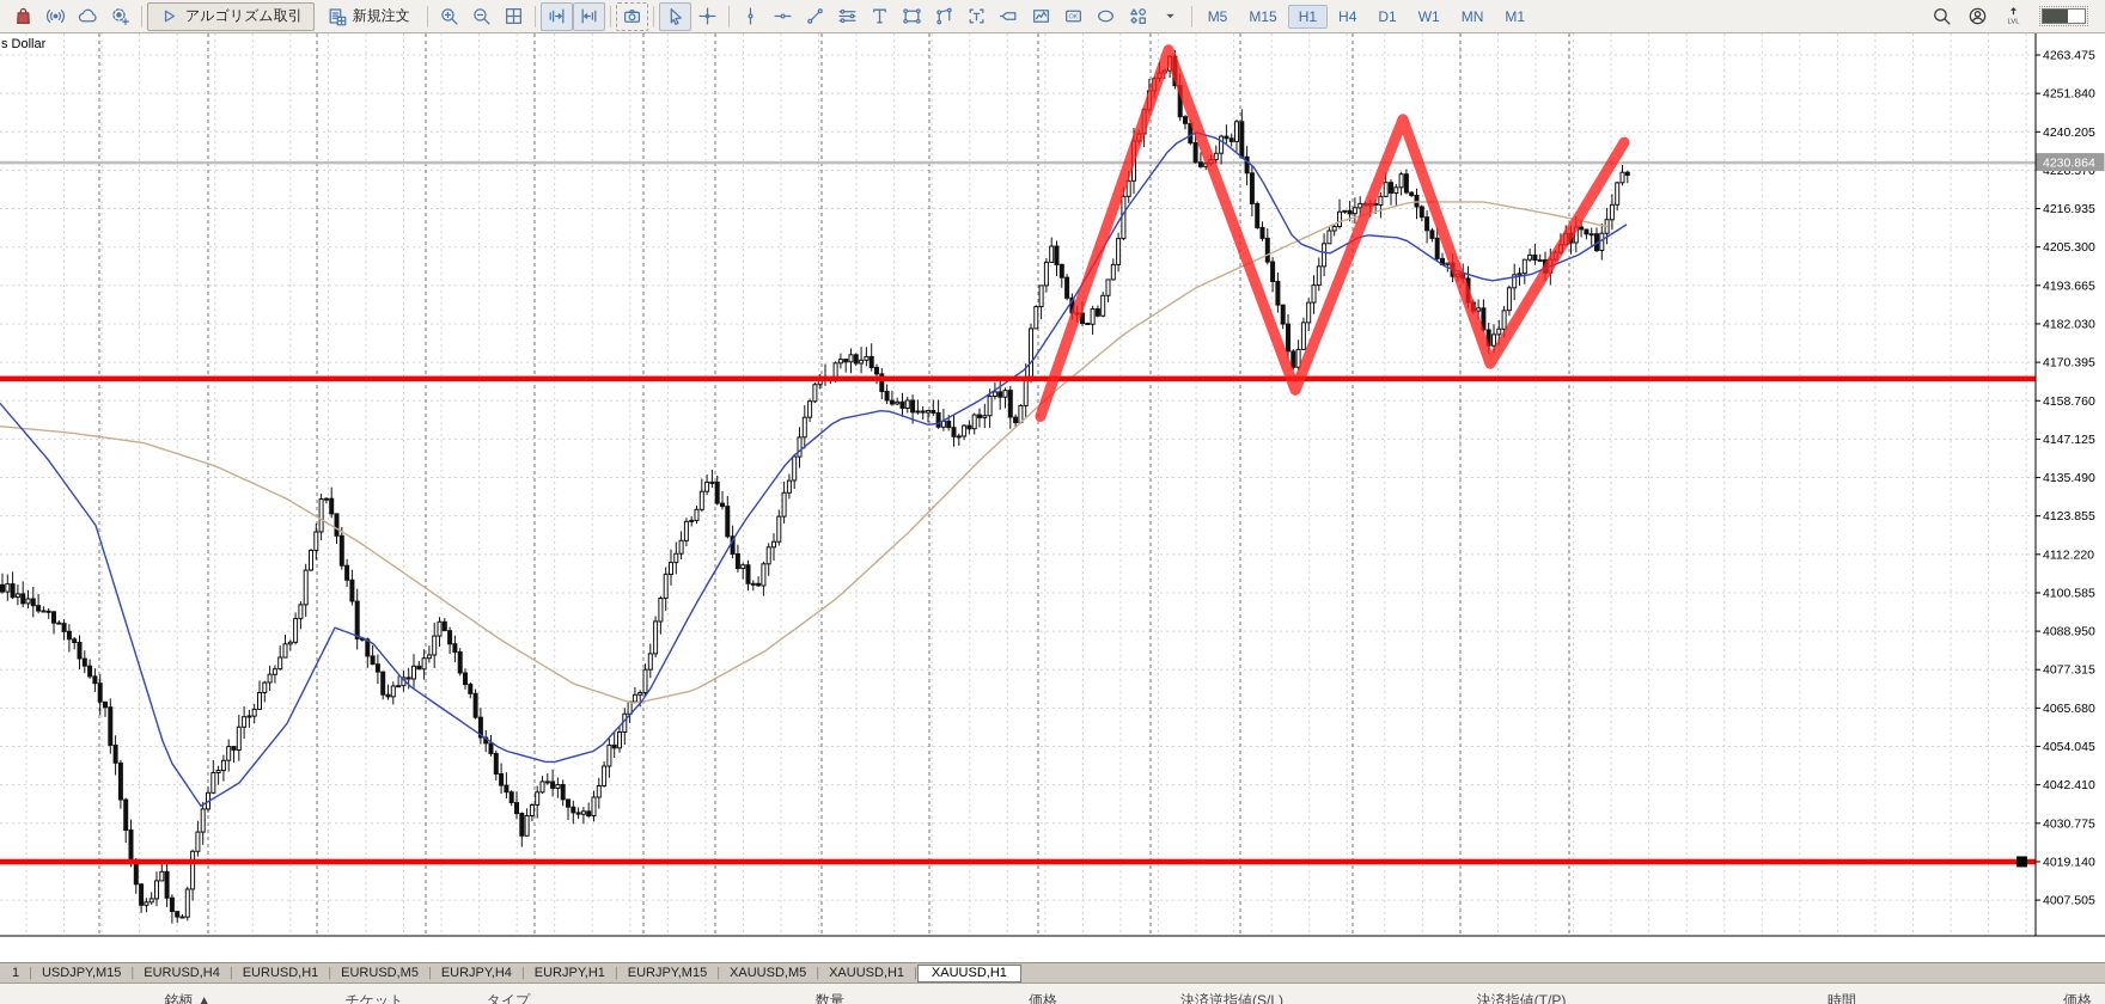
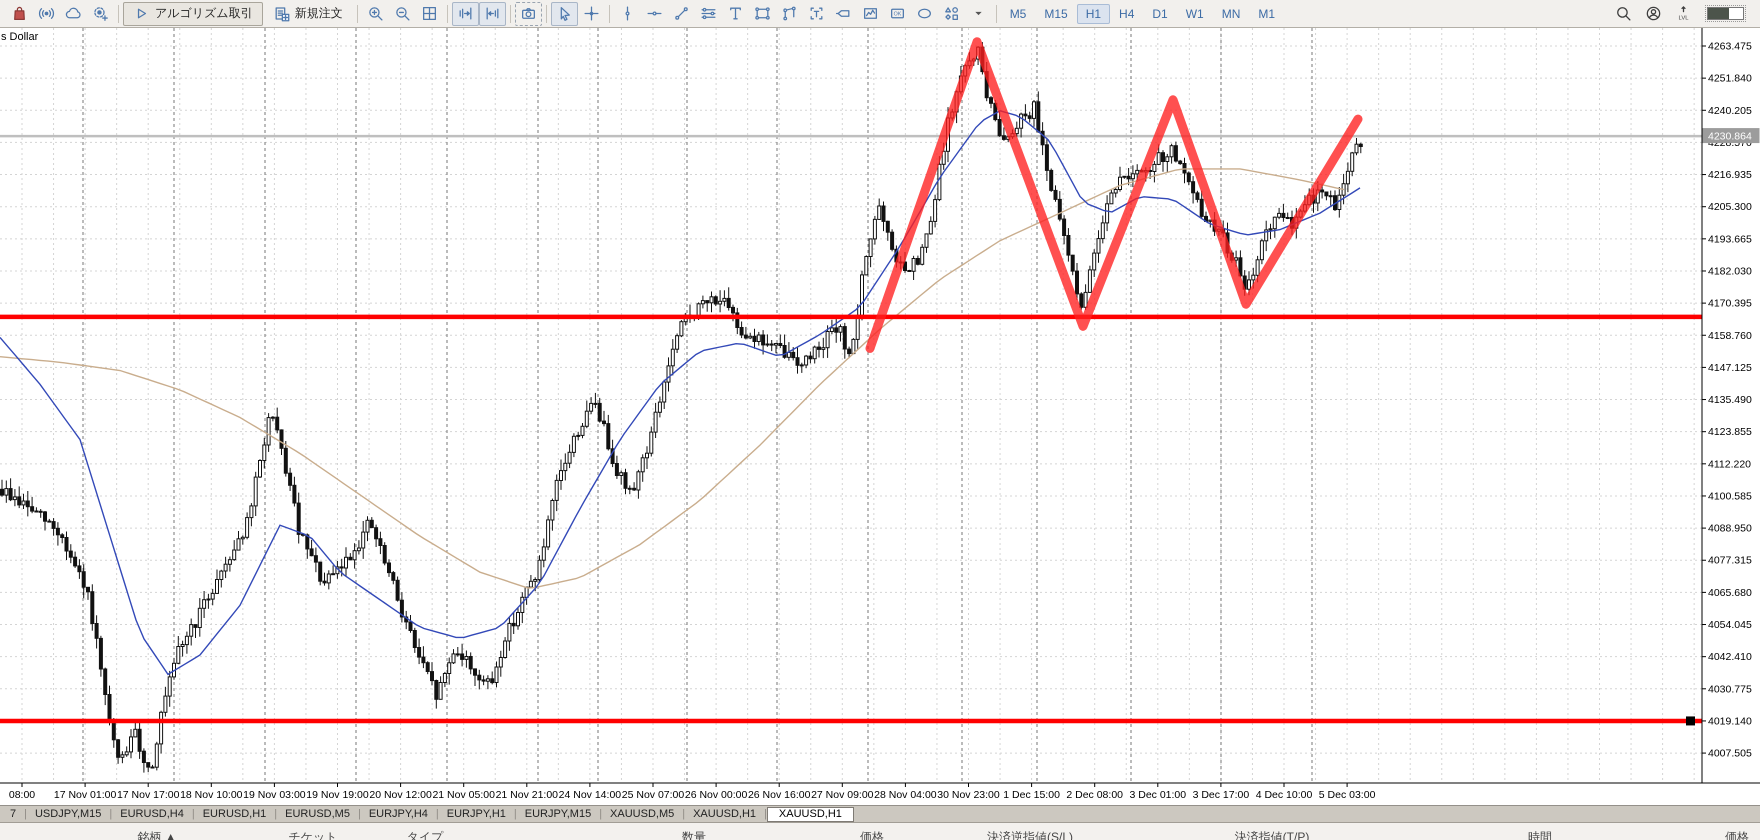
  アルゴリズム取引
  新規注文
  M5
  M15
  H1
  H4
  D1
  W1
  MN
  M1
  4263.475
  4251.840
  4240.205
  4216.935
  4205.300
  4193.665
  4182.030
  4170.395
  4158.760
  4147.125
  4135.490
  4123.855
  4112.220
  4100.585
  4088.950
  4077.315
  4065.680
  4054.045
  4042.410
  4030.775
  4019.140
  4007.505
  4230.864
+ 08:00
+ 17 Nov 01:00
+ 17 Nov 17:00
+ 18 Nov 10:00
+ 19 Nov 03:00
+ 19 Nov 19:00
+ 20 Nov 12:00
+ 21 Nov 05:00
+ 21 Nov 21:00
+ 24 Nov 14:00
+ 25 Nov 07:00
+ 26 Nov 00:00
+ 26 Nov 16:00
+ 27 Nov 09:00
+ 28 Nov 04:00
+ 30 Nov 23:00
+ 1 Dec 15:00
+ 2 Dec 08:00
+ 3 Dec 01:00
+ 3 Dec 17:00
+ 4 Dec 10:00
+ 5 Dec 03:00
  s Dollar
- 1
+ 7
  |
  USDJPY,M15
  |
  EURUSD,H4
  |
  EURUSD,H1
  |
  EURUSD,M5
  |
  EURJPY,H4
  |
  EURJPY,H1
  |
  EURJPY,M15
  |
  XAUUSD,M5
  |
  XAUUSD,H1
  |
  XAUUSD,H1
  銘柄 ▲
  チケット
  タイプ
  数量
  価格
  決済逆指値(S/L)
  決済指値(T/P)
  時間
  価格
